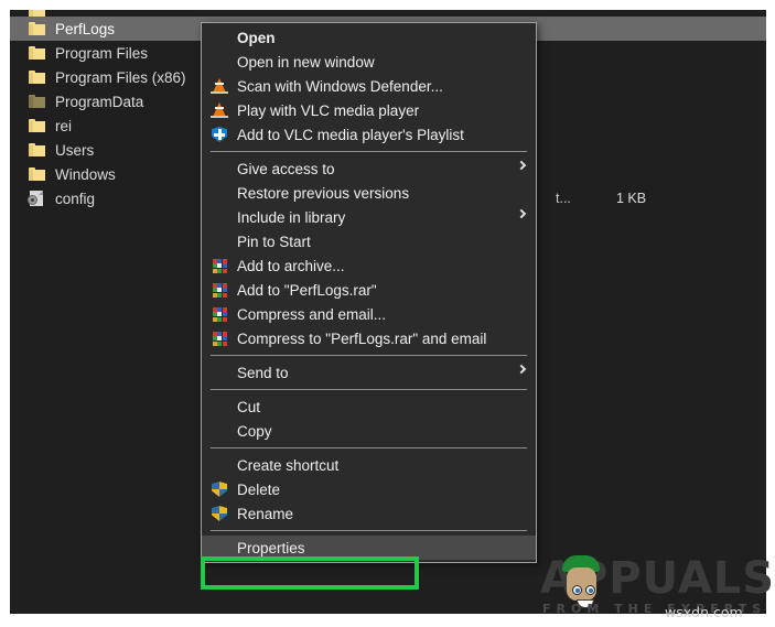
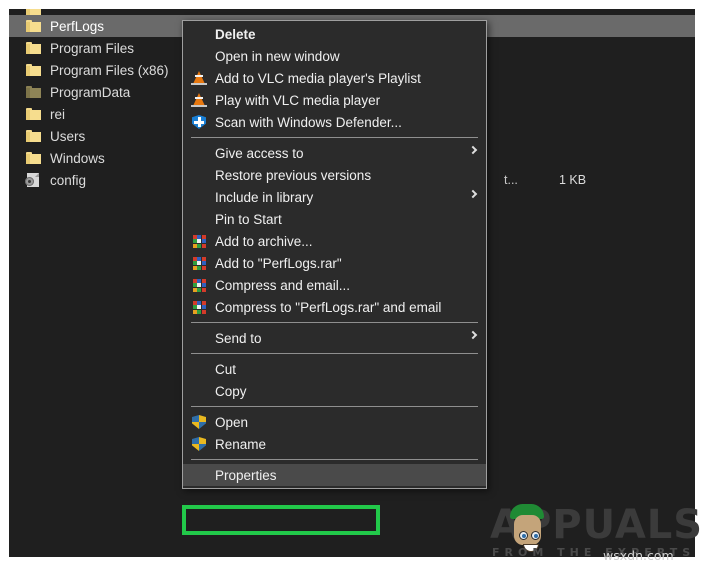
  PerfLogs
  Program Files
  Program Files (x86)
  ProgramData
  rei
  Users
  Windows
  config
  t...
  1 KB
- Open
+ Delete
  Open in new window
- Scan with Windows Defender...
+ Add to VLC media player's Playlist
  Play with VLC media player
- Add to VLC media player's Playlist
+ Scan with Windows Defender...
  Give access to
  Restore previous versions
  Include in library
  Pin to Start
  Add to archive...
  Add to "PerfLogs.rar"
  Compress and email...
  Compress to "PerfLogs.rar" and email
  Send to
  Cut
  Copy
- Create shortcut
- Delete
+ Open
  Rename
  Properties
  APUALS
  FROM THE EXPERTS
  wsxdn.com
